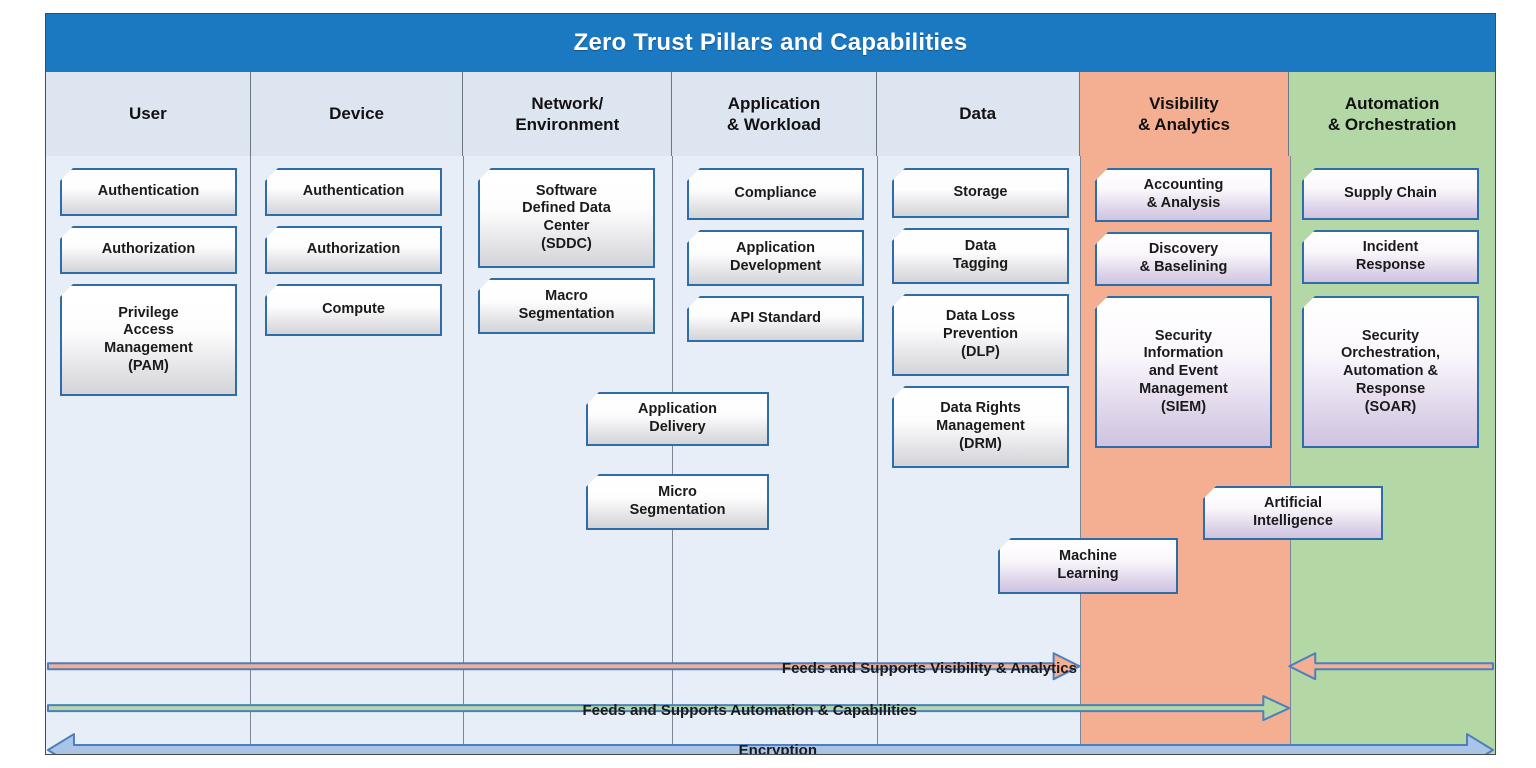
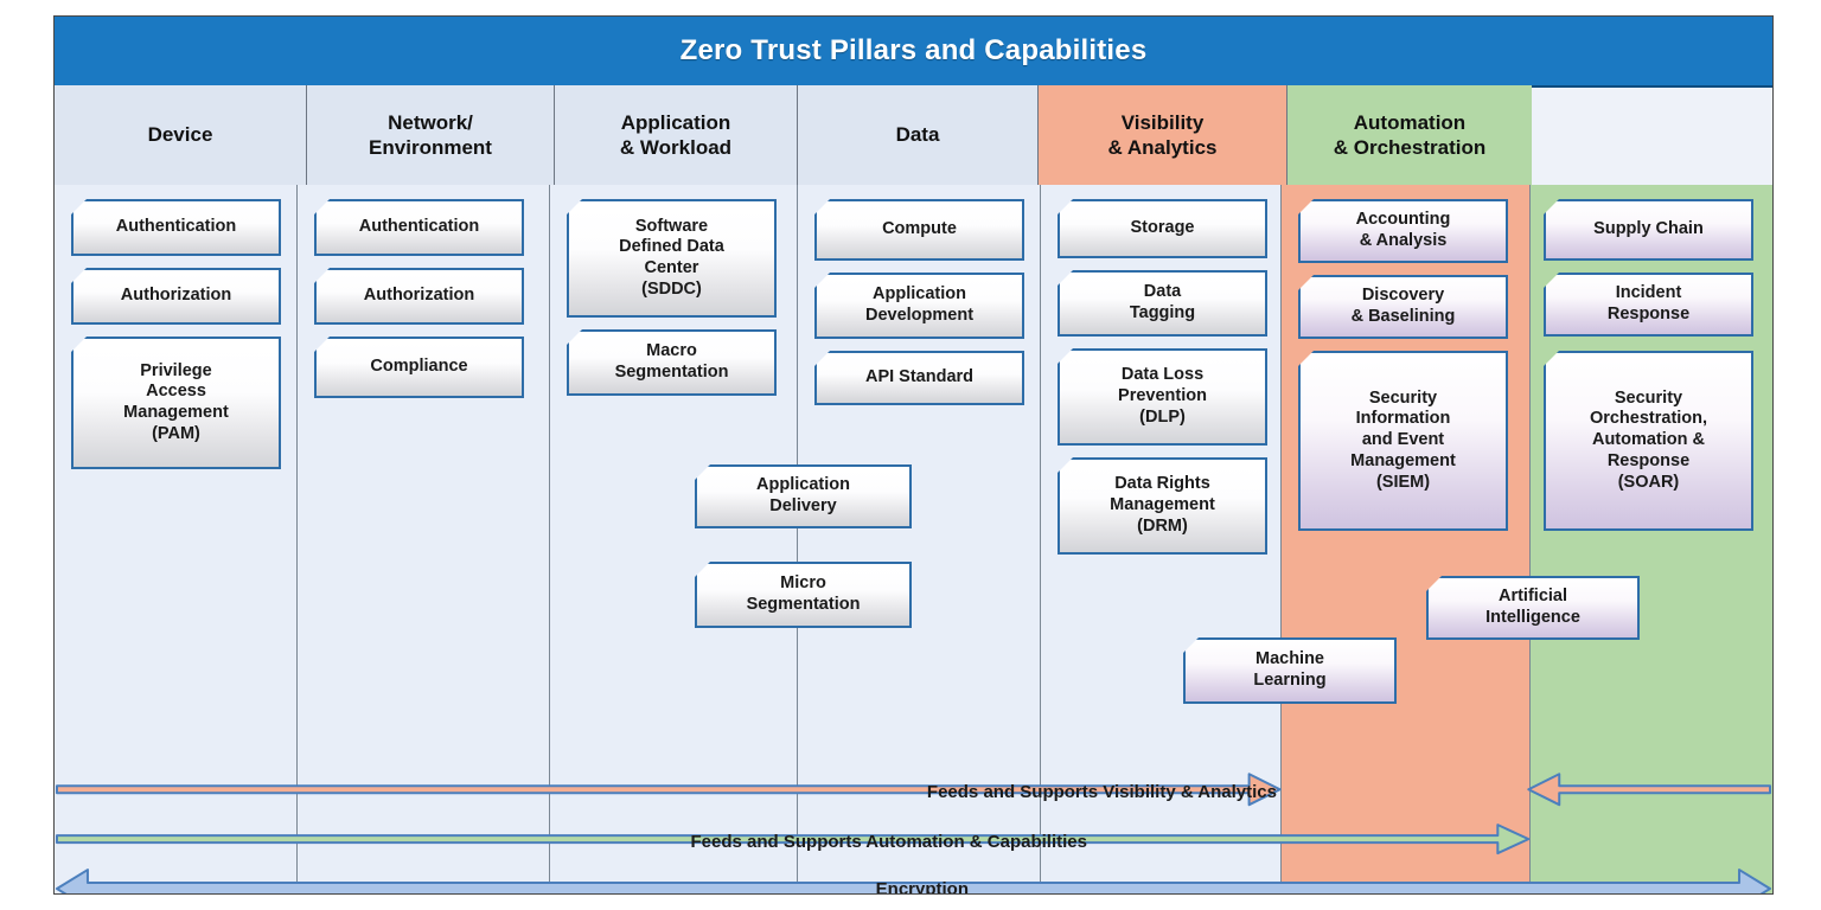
  Zero Trust Pillars and Capabilities
- User
  Device
  Network/
  Environment
  Application
  & Workload
  Data
  Visibility
  & Analytics
  Automation
  & Orchestration
  Authentication
  Authorization
  Privilege
  Access
  Management
  (PAM)
  Authentication
  Authorization
- Compute
+ Compliance
  Software
  Defined Data
  Center
  (SDDC)
  Macro
  Segmentation
- Compliance
+ Compute
  Application
  Development
  API Standard
  Storage
  Data
  Tagging
  Data Loss
  Prevention
  (DLP)
  Data Rights
  Management
  (DRM)
  Accounting
  & Analysis
  Discovery
  & Baselining
  Security
  Information
  and Event
  Management
  (SIEM)
  Supply Chain
  Incident
  Response
  Security
  Orchestration,
  Automation &
  Response
  (SOAR)
  Application
  Delivery
  Micro
  Segmentation
  Machine
  Learning
  Artificial
  Intelligence
  Feeds and Supports Visibility & Analytics
  Feeds and Supports Automation & Capabilities
  Encryption
